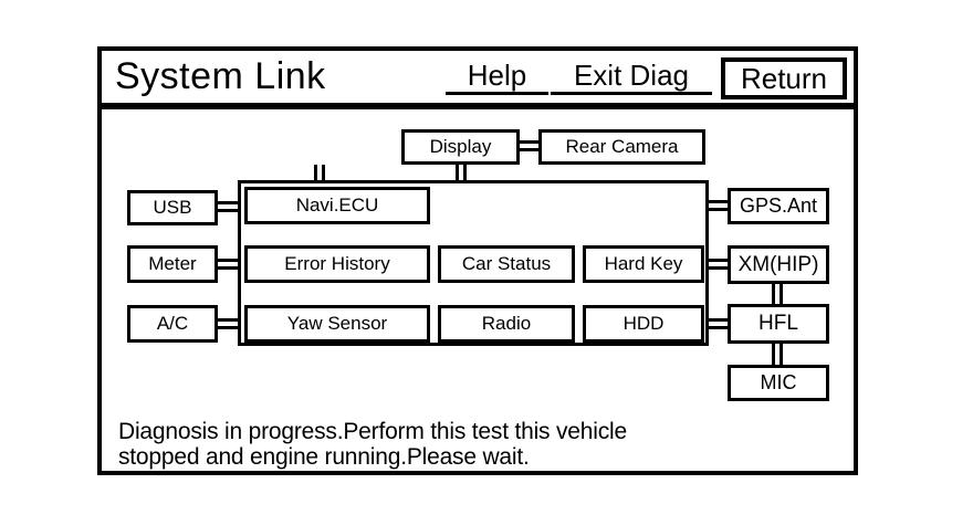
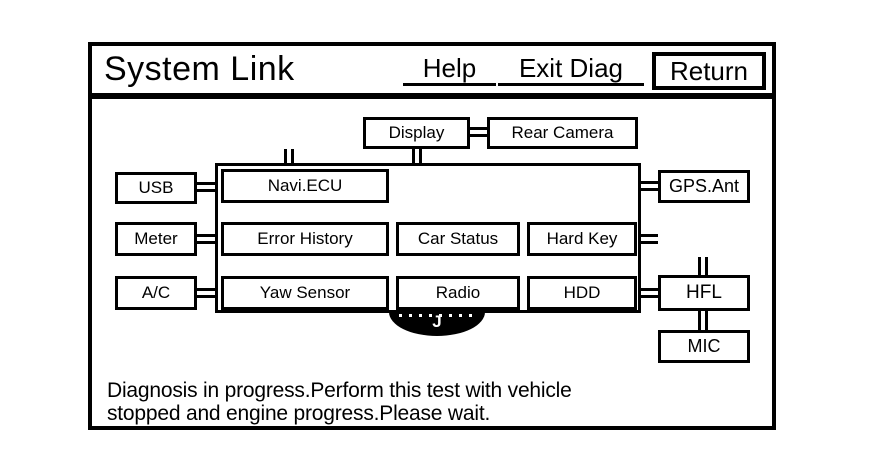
  System Link
  Help
  Exit Diag
  Return
+ J
  Display
  Rear Camera
  USB
  Meter
  A/C
  Navi.ECU
  Error History
  Car Status
  Hard Key
  Yaw Sensor
  Radio
  HDD
  GPS.Ant
- XM(HIP)
  HFL
  MIC
- Diagnosis in progress.Perform this test this vehicle
+ Diagnosis in progress.Perform this test with vehicle
- stopped and engine running.Please wait.
+ stopped and engine progress.Please wait.
